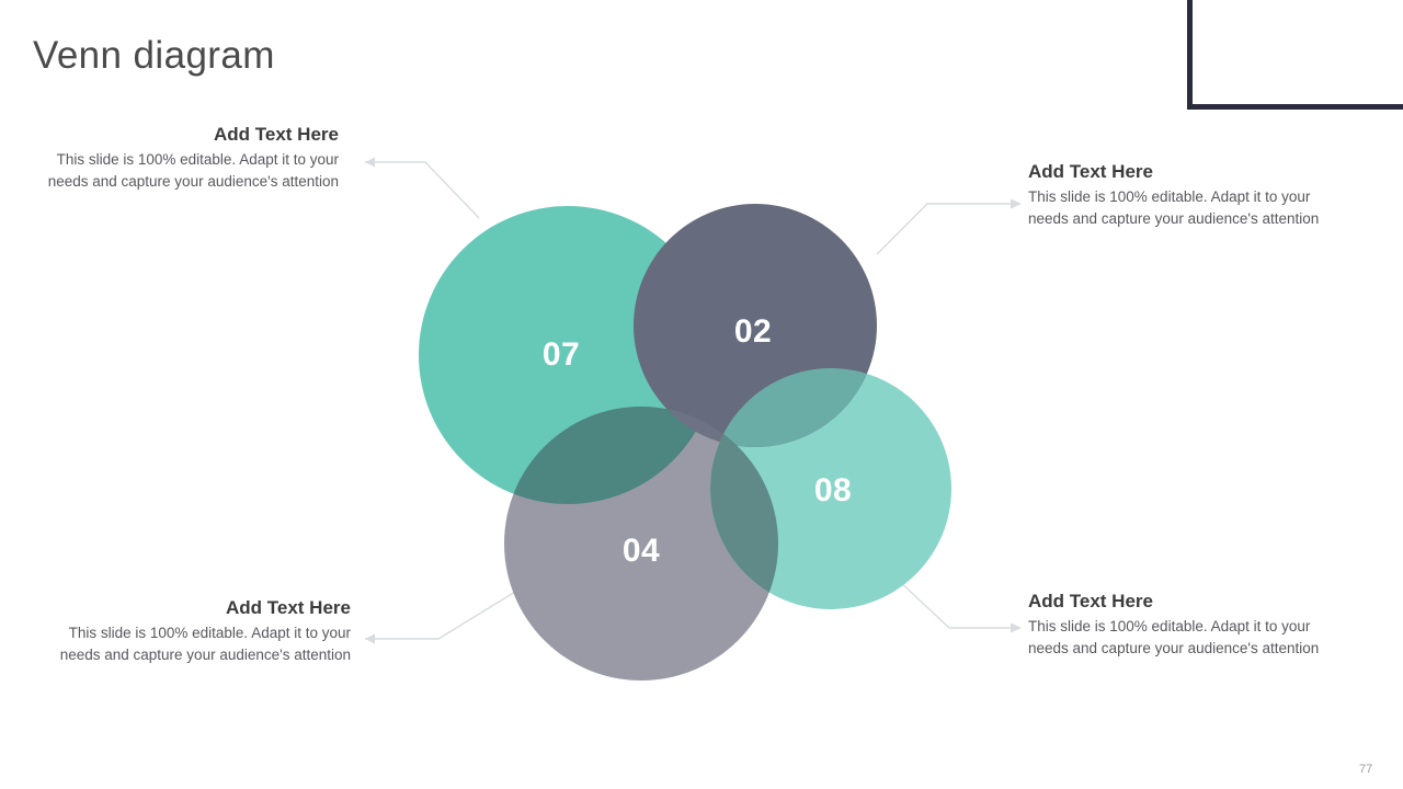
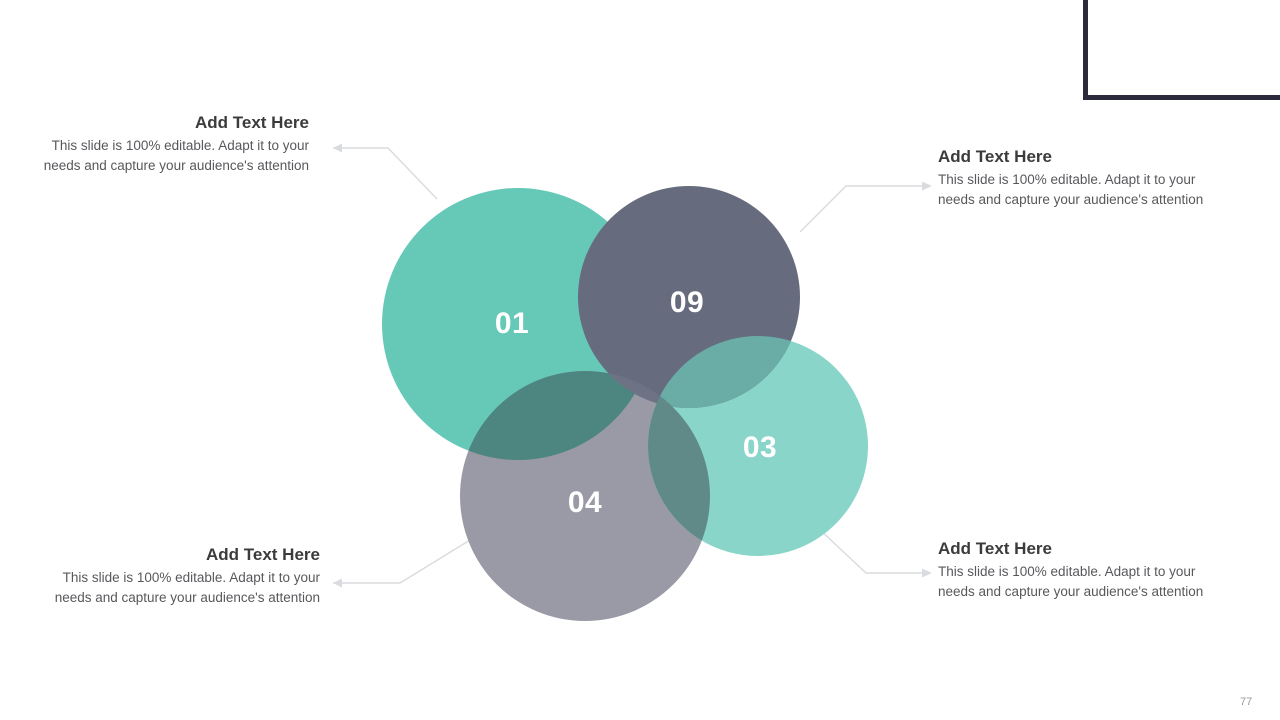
- Venn diagram
- 07
+ 01
- 02
+ 09
- 08
+ 03
  04
  Add Text Here
  This slide is 100% editable. Adapt it to your needs and capture your audience's attention
  Add Text Here
  This slide is 100% editable. Adapt it to your needs and capture your audience's attention
  Add Text Here
  This slide is 100% editable. Adapt it to your needs and capture your audience's attention
  Add Text Here
  This slide is 100% editable. Adapt it to your needs and capture your audience's attention
  77
